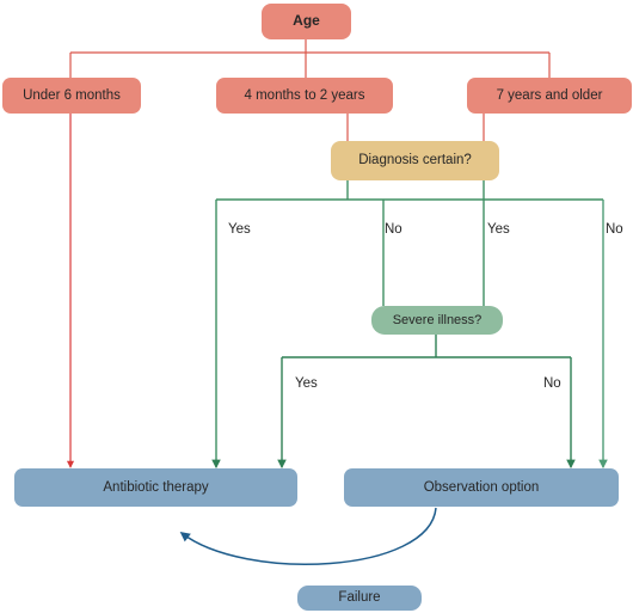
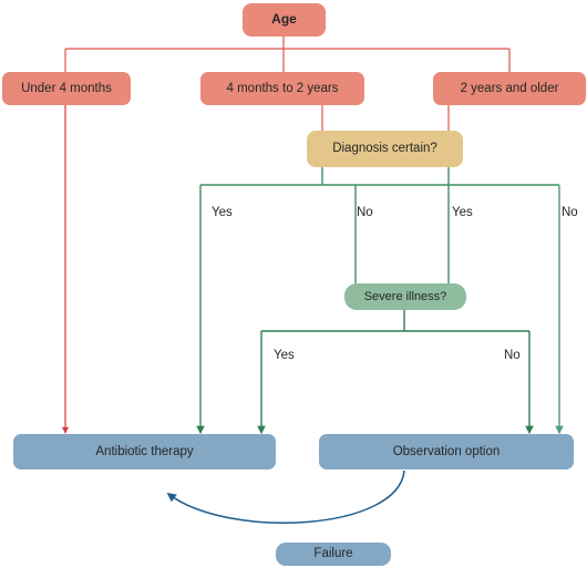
  Age
- Under 6 months
+ Under 4 months
  4 months to 2 years
- 7 years and older
+ 2 years and older
  Diagnosis certain?
  Severe illness?
  Antibiotic therapy
  Observation option
  Failure
  Yes
  No
  Yes
  No
  Yes
  No
